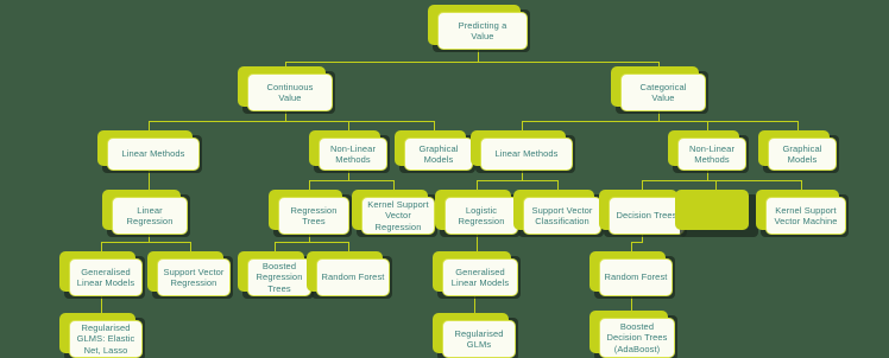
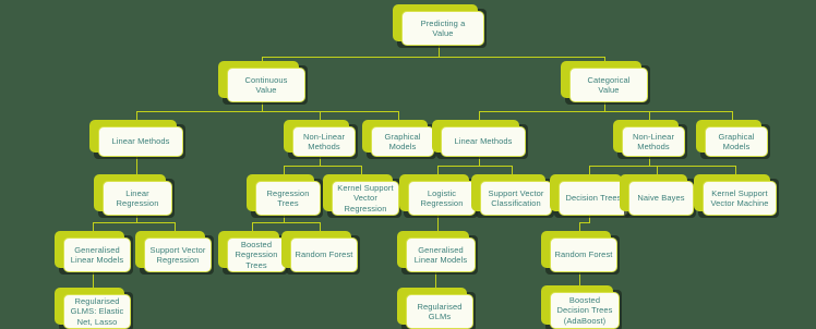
  Predicting a
  Value
  Continuous
  Value
  Categorical
  Value
  Linear Methods
  Non-Linear
  Methods
  Graphical
  Models
  Linear Methods
  Non-Linear
  Methods
  Graphical
  Models
  Linear
  Regression
  Regression
  Trees
  Kernel Support
  Vector
  Regression
  Logistic
  Regression
  Support Vector
  Classification
  Decision Tree
+ Naive Bayes
  Kernel Support
  Vector Machine
  Generalised
  Linear Models
  Support Vector
  Regression
  Boosted
  Regression
  Trees
  Random Forest
  Generalised
  Linear Models
  Random Forest
  Regularised
  GLMS: Elastic
  Net, Lasso
  Regularised
  GLMs
  Boosted
  Decision Trees
  (AdaBoost)
